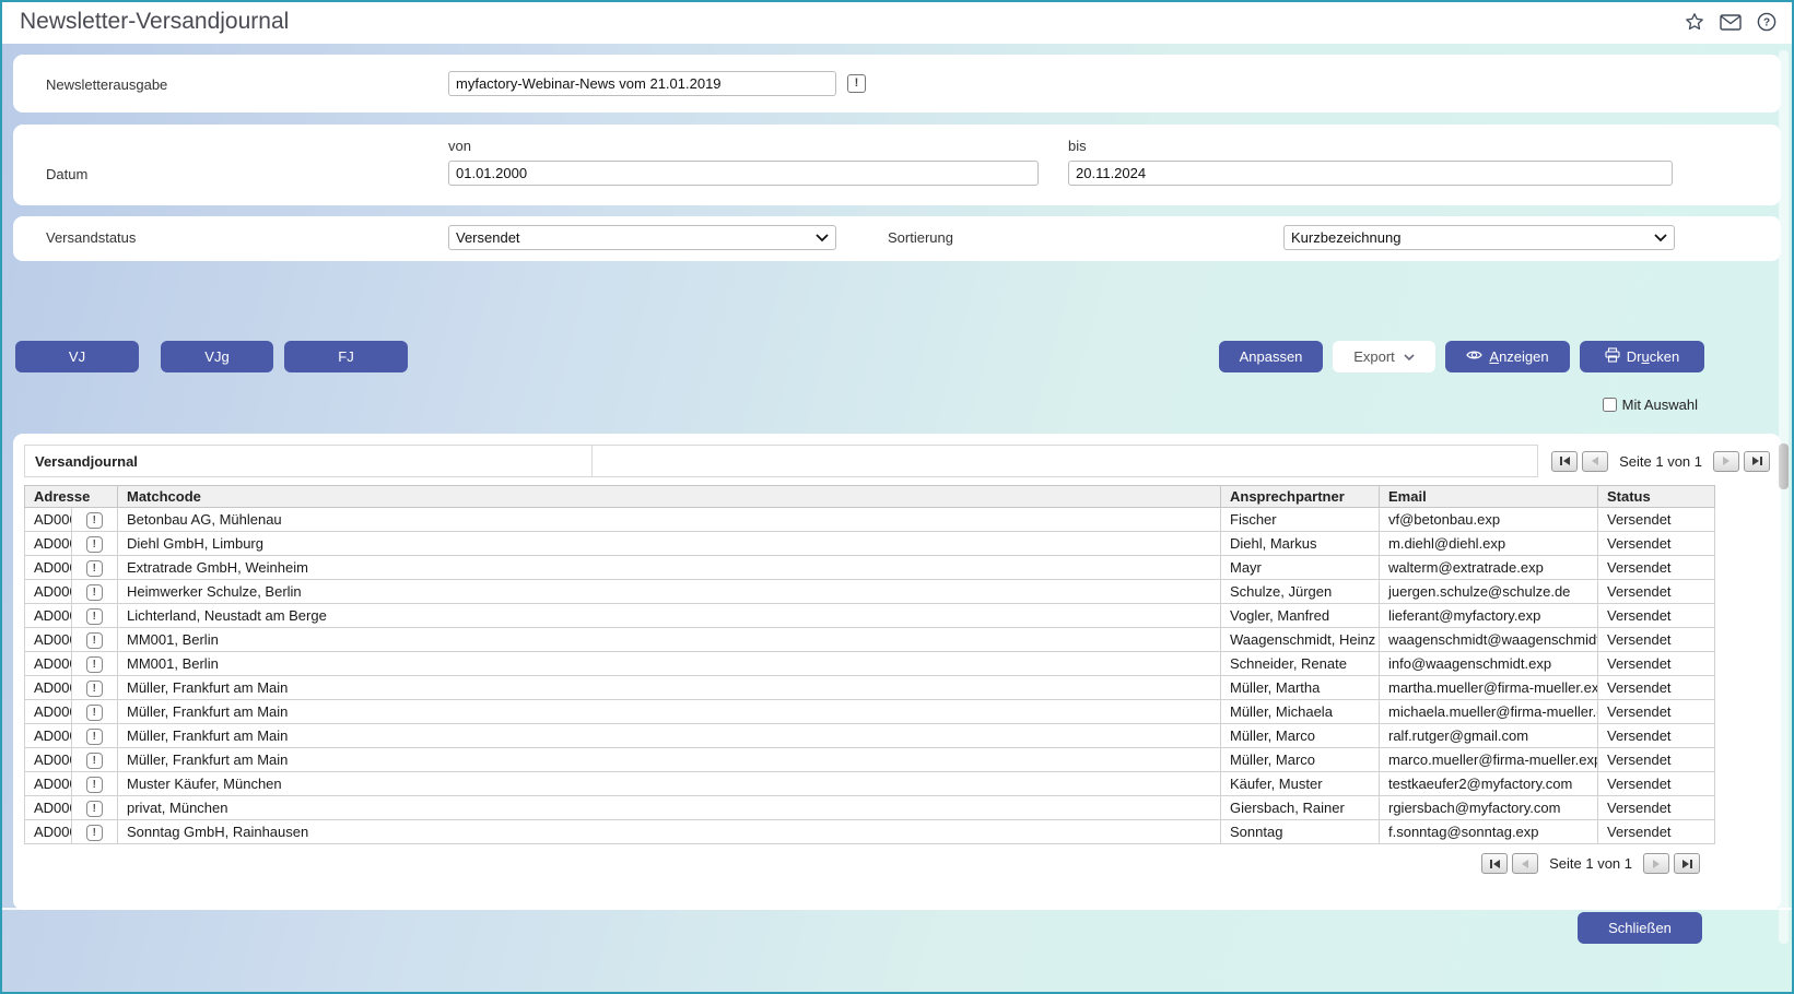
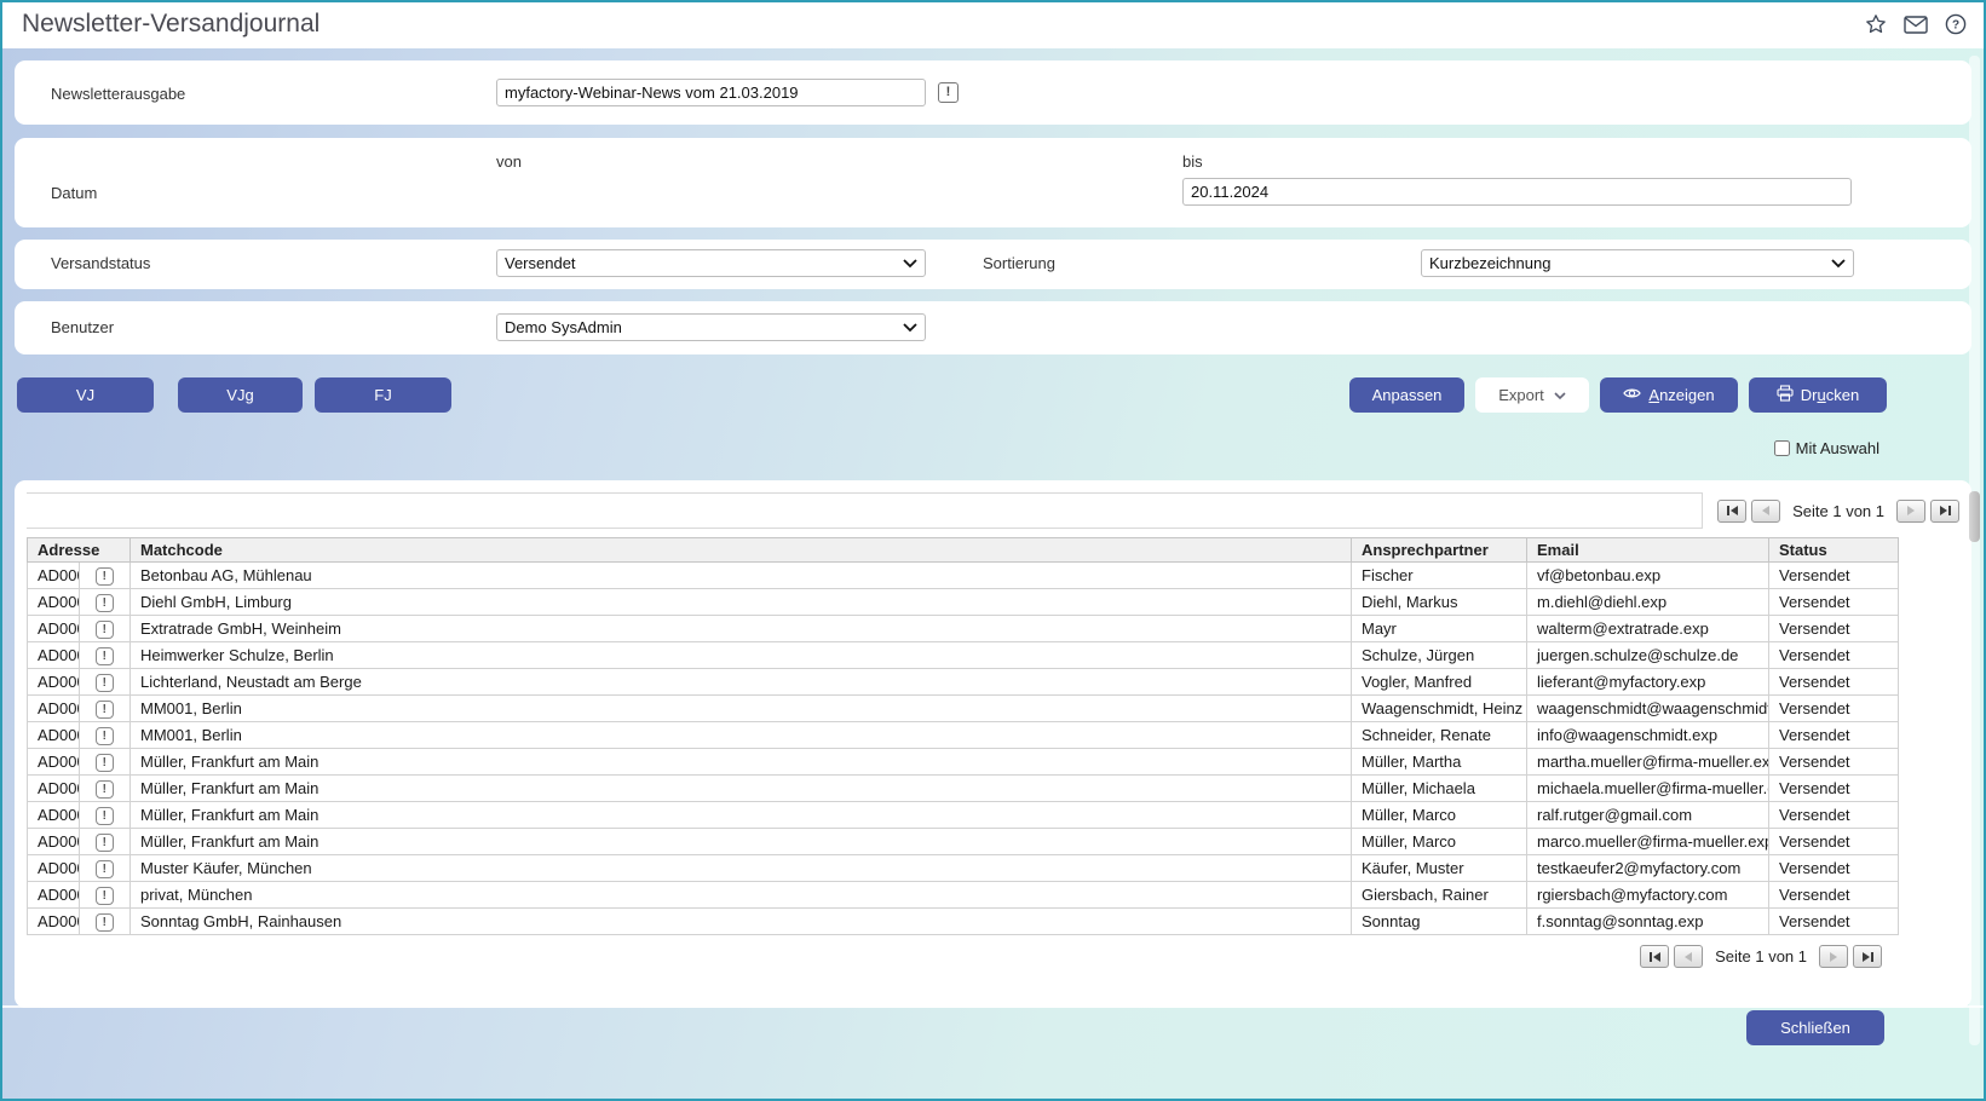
  Newsletter-Versandjournal
  ?
  Newsletterausgabe
- myfactory-Webinar-News vom 21.01.2019
+ myfactory-Webinar-News vom 21.03.2019
  !
  Datum
  von
- 01.01.2000
  bis
  20.11.2024
  Versandstatus
  Versendet
  Sortierung
  Kurzbezeichnung
+ Benutzer
+ Demo SysAdmin
  VJ
  VJg
  FJ
  Anpassen
  Export
  Anzeigen
  Drucken
  Mit Auswahl
- Versandjournal
  Seite 1 von 1
  Adresse	Matchcode	Ansprechpartner	Email	Status
  AD00	!	Betonbau AG, Mühlenau	Fischer	vf@betonbau.exp	Versendet
  AD00	!	Diehl GmbH, Limburg	Diehl, Markus	m.diehl@diehl.exp	Versendet
  AD00	!	Extratrade GmbH, Weinheim	Mayr	walterm@extratrade.exp	Versendet
  AD00	!	Heimwerker Schulze, Berlin	Schulze, Jürgen	juergen.schulze@schulze.de	Versendet
  AD00	!	Lichterland, Neustadt am Berge	Vogler, Manfred	lieferant@myfactory.exp	Versendet
  AD00	!	MM001, Berlin	Waagenschmidt, Heinz	waagenschmidt@waagenschmid	Versendet
  AD00	!	MM001, Berlin	Schneider, Renate	info@waagenschmidt.exp	Versendet
  AD00	!	Müller, Frankfurt am Main	Müller, Martha	martha.mueller@firma-mueller.ex	Versendet
  AD00	!	Müller, Frankfurt am Main	Müller, Michaela	michaela.mueller@firma-mueller.	Versendet
  AD00	!	Müller, Frankfurt am Main	Müller, Marco	ralf.rutger@gmail.com	Versendet
  AD00	!	Müller, Frankfurt am Main	Müller, Marco	marco.mueller@firma-mueller.ex	Versendet
  AD00	!	Muster Käufer, München	Käufer, Muster	testkaeufer2@myfactory.com	Versendet
  AD00	!	privat, München	Giersbach, Rainer	rgiersbach@myfactory.com	Versendet
  AD00	!	Sonntag GmbH, Rainhausen	Sonntag	f.sonntag@sonntag.exp	Versendet
  Seite 1 von 1
  Schließen
